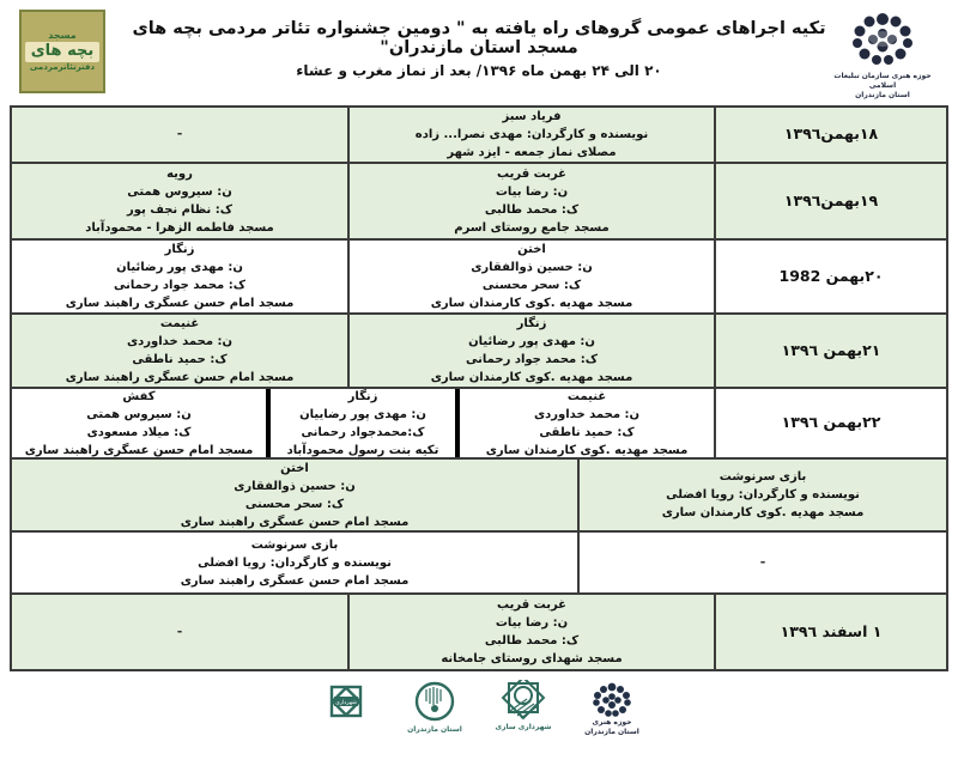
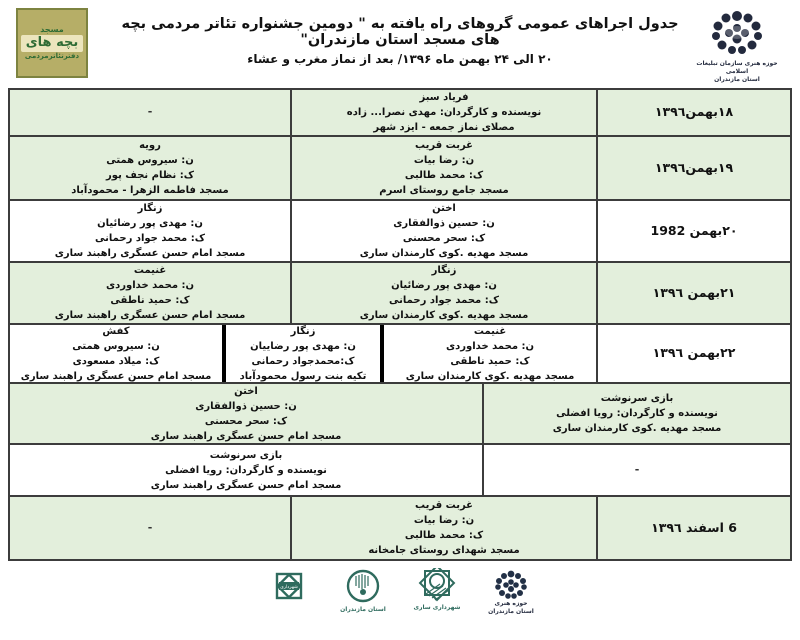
  مسجد
  بچه های
  دفترتئاترمردمی
- تکیه اجراهای عمومی گروهای راه یافته به " دومین جشنواره تئاتر مردمی بچه های مسجد استان مازندران"
+ جدول اجراهای عمومی گروهای راه یافته به " دومین جشنواره تئاتر مردمی بچه های مسجد استان مازندران"
  ۲۰ الی ۲۴ بهمن ماه ۱۳۹۶/ بعد از نماز مغرب و عشاء
  ١٨بهمن١٣٩٦
  فریاد سبز
  نویسنده و کارگردان: مهدی نصرا... زاده
  مصلای نماز جمعه - ایزد شهر
  -
  ١٩بهمن١٣٩٦
  غربت قریب
  ن: رضا بیات
  ک: محمد طالبی
  مسجد جامع روستای اسرم
  رویه
  ن: سیروس همتی
  ک: نظام نجف پور
  مسجد فاطمه الزهرا - محمودآباد
  ٢٠بهمن 1982
  اختن
  ن: حسین ذوالفقاری
  ک: سحر محسنی
  مسجد مهدیه .کوی کارمندان ساری
  زنگار
  ن: مهدی پور رضائیان
  ک: محمد جواد رحمانی
  مسجد امام حسن عسگری راهبند ساری
  ٢١بهمن ١٣٩٦
  زنگار
  ن: مهدی پور رضائیان
  ک: محمد جواد رحمانی
  مسجد مهدیه .کوی کارمندان ساری
  غنیمت
  ن: محمد خداوردی
  ک: حمید ناطقی
  مسجد امام حسن عسگری راهبند ساری
  ٢٢بهمن ١٣٩٦
  غنیمت
  ن: محمد خداوردی
  ک: حمید ناطقی
  مسجد مهدیه .کوی کارمندان ساری
  زنگار
  ن: مهدی پور رضاییان
  ک:محمدجواد رحمانی
  تکیه بنت رسول محمودآباد
  کفش
  ن: سیروس همتی
  ک: میلاد مسعودی
  مسجد امام حسن عسگری راهبند ساری
  بازی سرنوشت
  نویسنده و کارگردان: رویا افضلی
  مسجد مهدیه .کوی کارمندان ساری
  اختن
  ن: حسین ذوالفقاری
  ک: سحر محسنی
  مسجد امام حسن عسگری راهبند ساری
  -
  بازی سرنوشت
  نویسنده و کارگردان: رویا افضلی
  مسجد امام حسن عسگری راهبند ساری
- ١ اسفند ١٣٩٦
+ 6 اسفند ١٣٩٦
  غربت قریب
  ن: رضا بیات
  ک: محمد طالبی
  مسجد شهدای روستای جامخانه
  -
